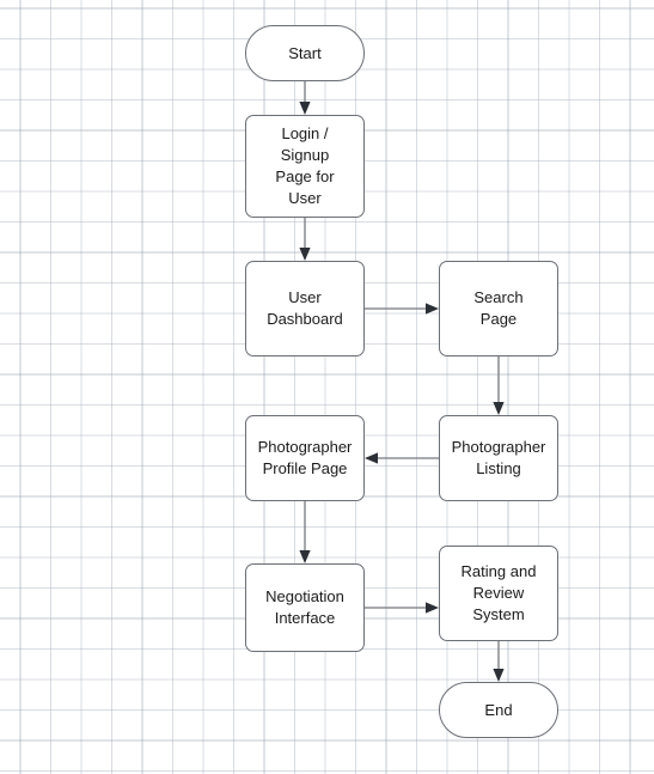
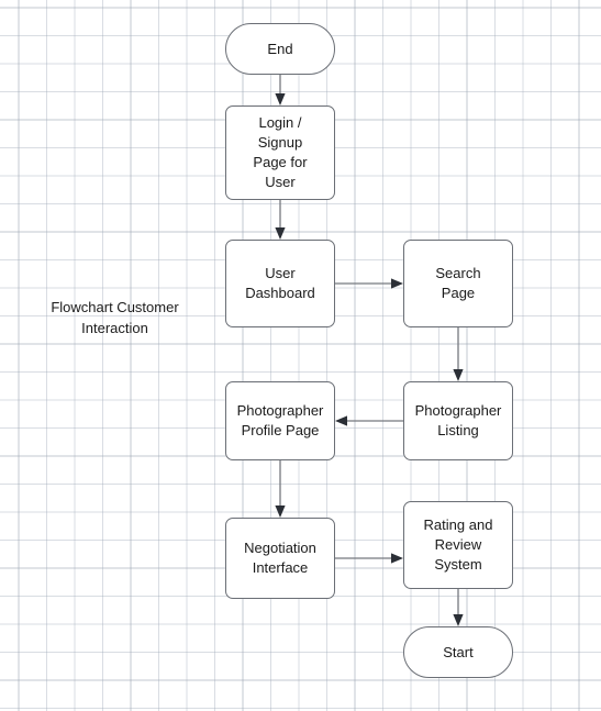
+ Flowchart Customer
+ Interaction
- Start
+ End
  Login /
  Signup
  Page for
  User
  User
  Dashboard
  Search
  Page
  Photographer
  Listing
  Photographer
  Profile Page
  Negotiation
  Interface
  Rating and
  Review
  System
- End
+ Start
